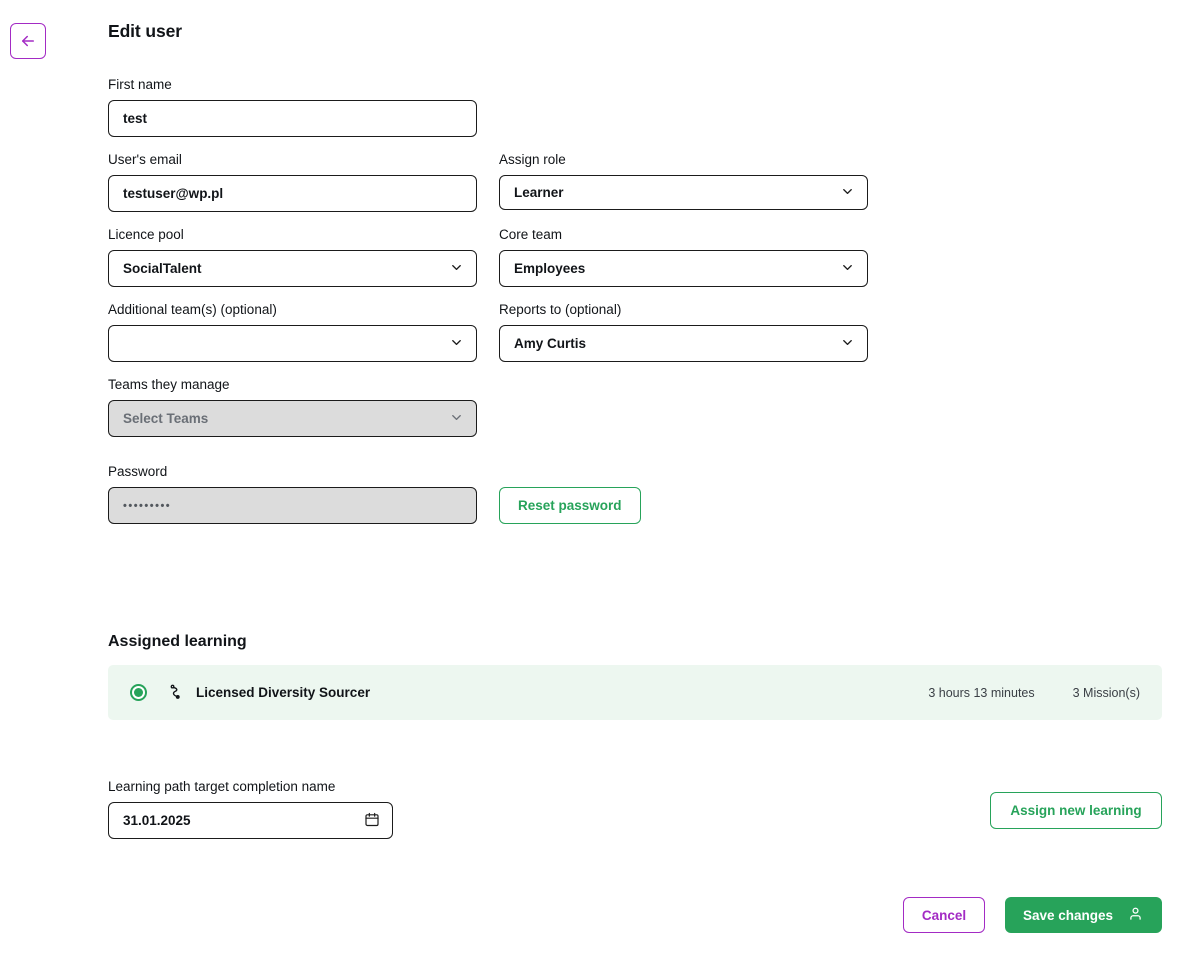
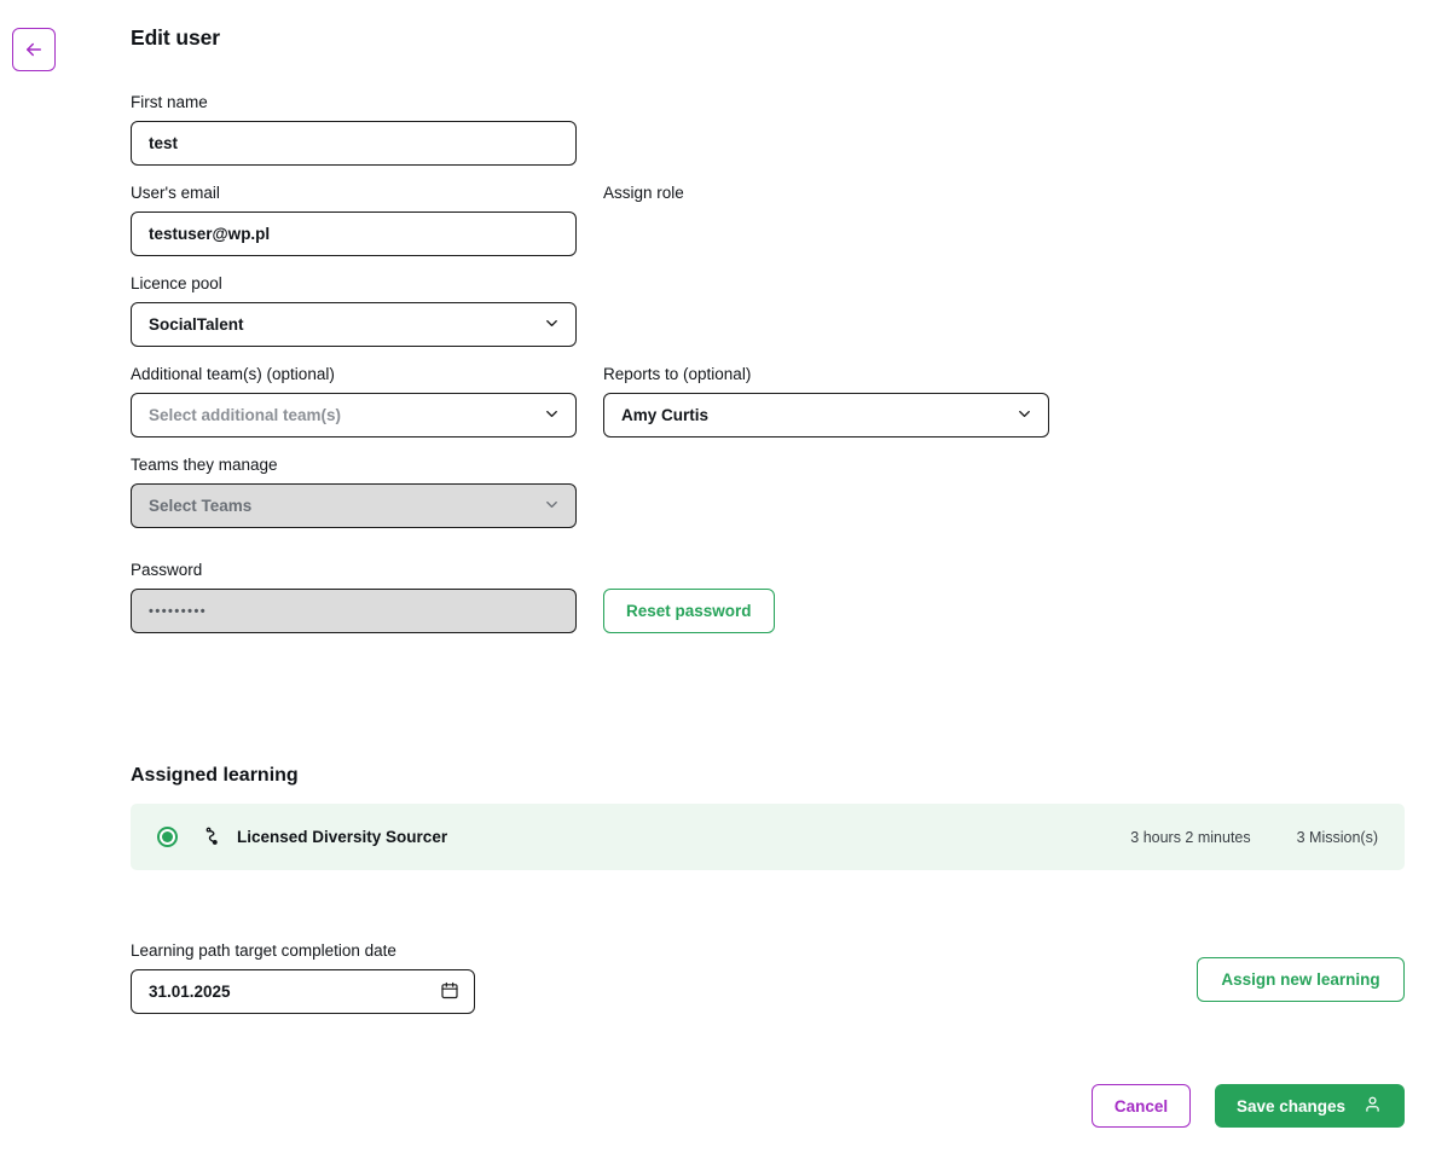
  Edit user
  First name
  test
  User's email
  testuser@wp.pl
  Assign role
- Learner
  Licence pool
  SocialTalent
- Core team
- Employees
  Additional team(s) (optional)
+ Select additional team(s)
  Reports to (optional)
  Amy Curtis
  Teams they manage
  Select Teams
  Password
  •••••••••
  Reset password
  Assigned learning
  Licensed Diversity Sourcer
- 3 hours 13 minutes
+ 3 hours 2 minutes
  3 Mission(s)
- Learning path target completion name
+ Learning path target completion date
  31.01.2025
  Assign new learning
  Cancel
  Save changes
